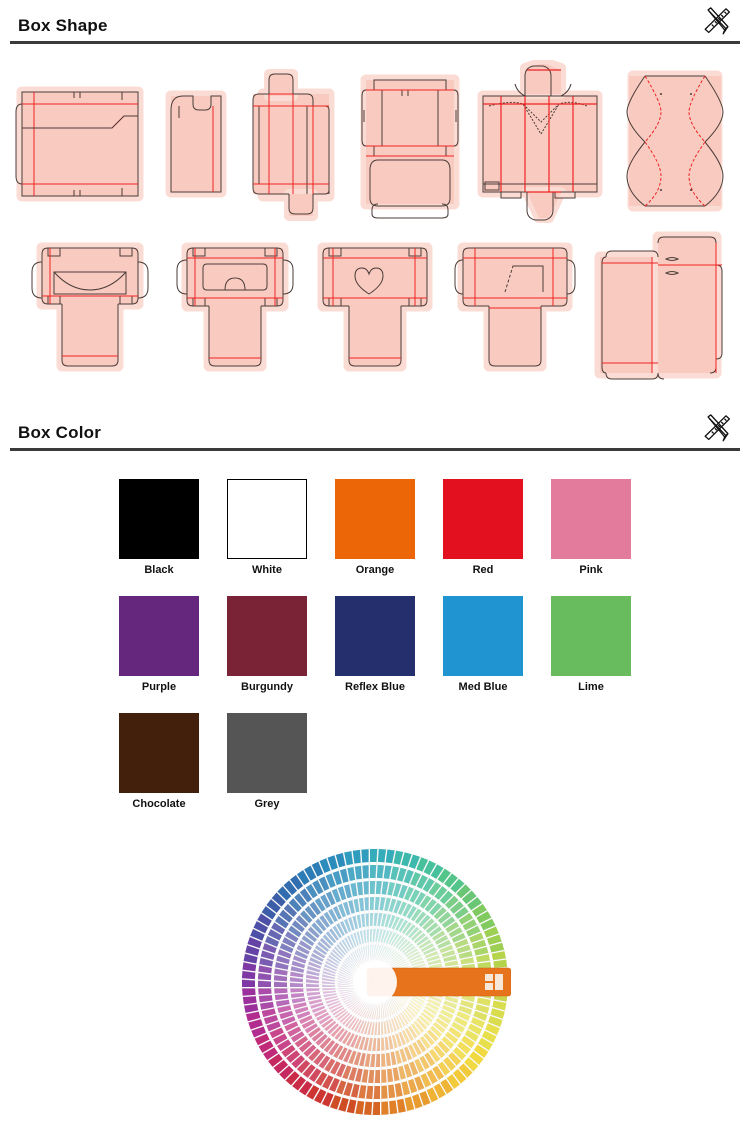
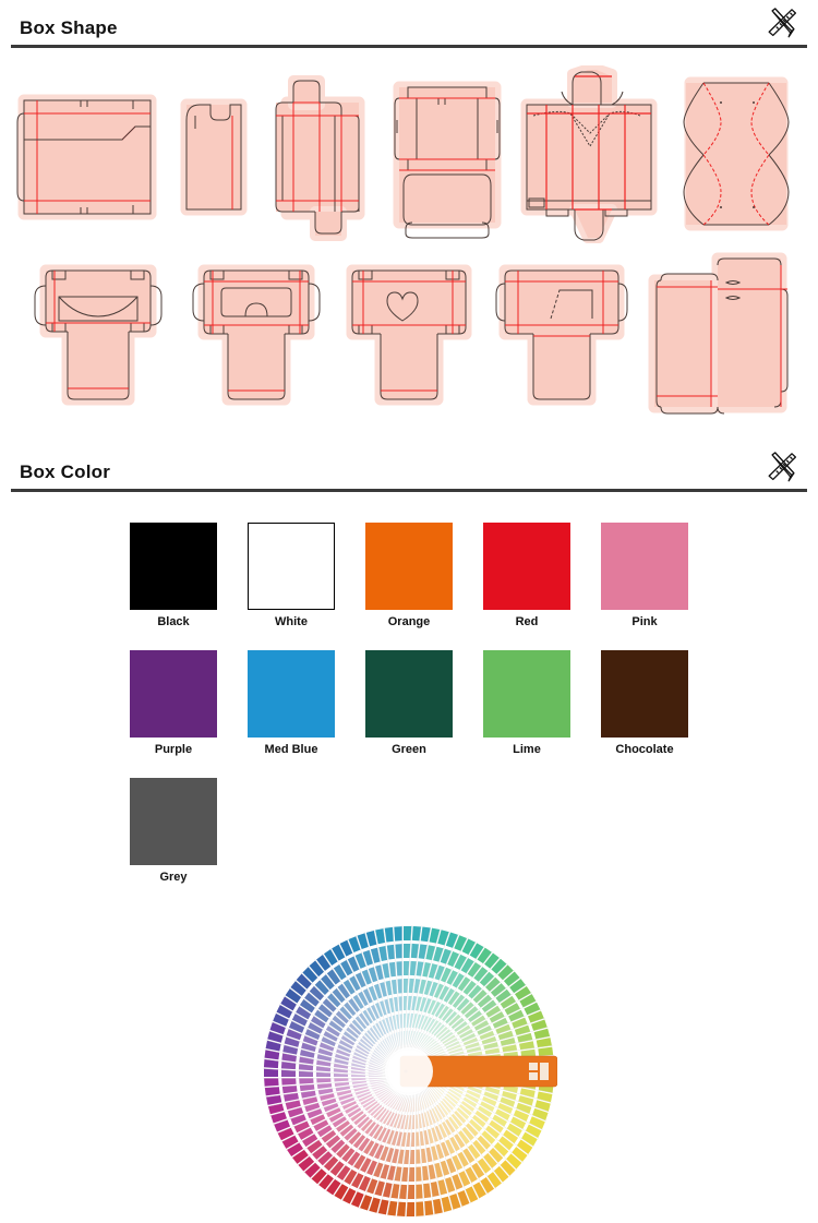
  Box Shape
  Box Color
  Black
  White
  Orange
  Red
  Pink
  Purple
- Burgundy
- Reflex Blue
  Med Blue
+ Green
  Lime
  Chocolate
  Grey
